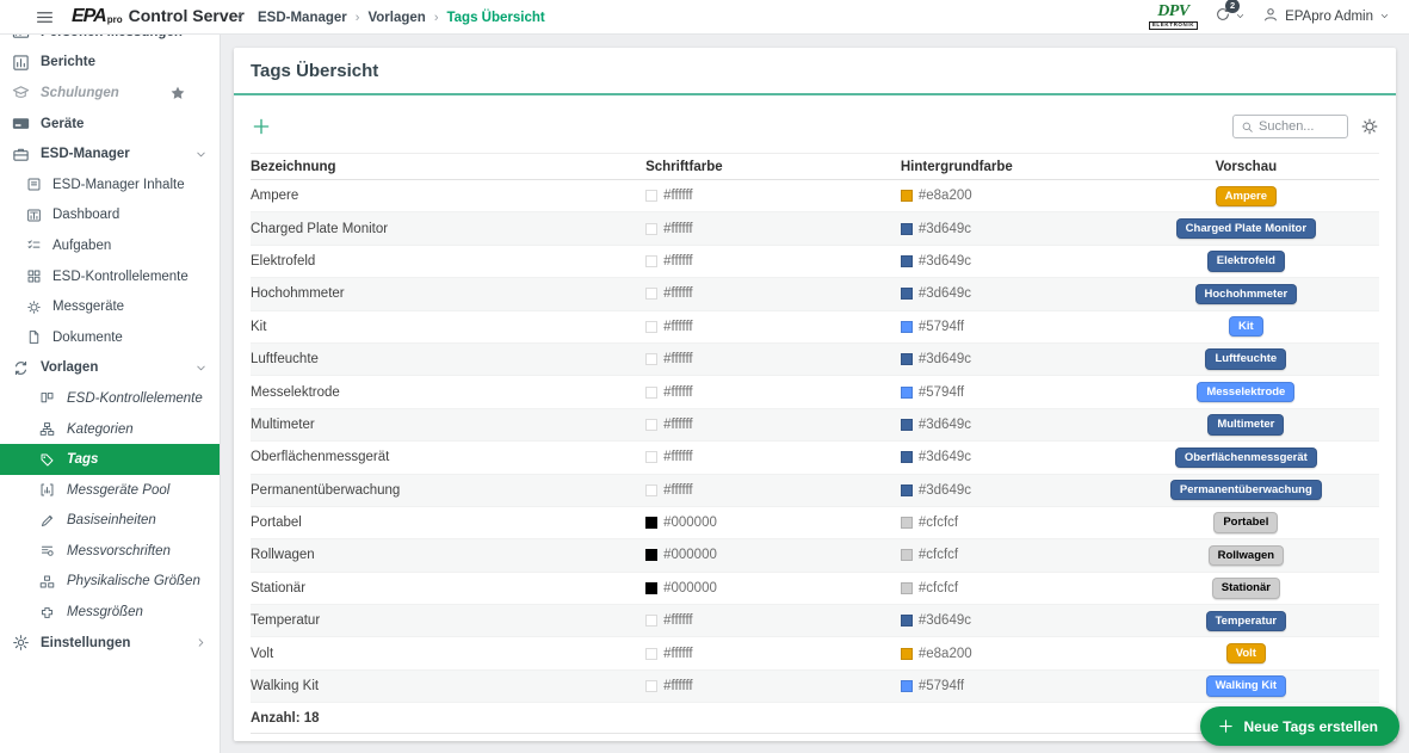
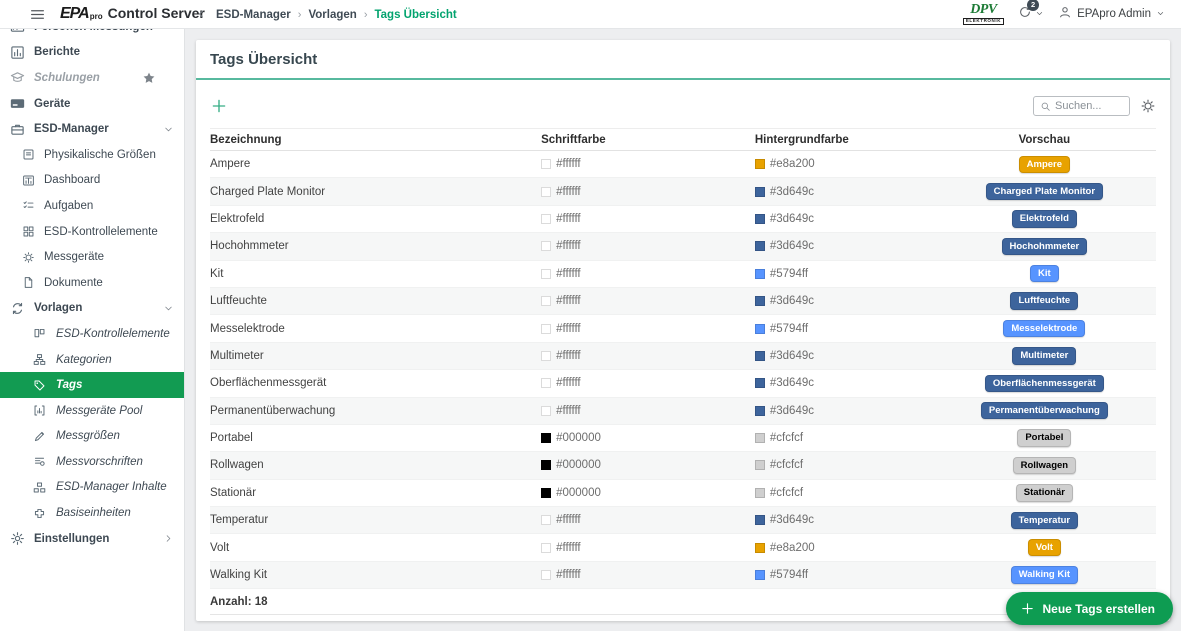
  EPA
  pro
  Control Server
  ESD-Manager
  ›
  Vorlagen
  ›
  Tags Übersicht
  DPV
  2
  EPApro Admin
  Berichte
  Schulungen
  Geräte
  ESD-Manager
- ESD-Manager Inhalte
+ Physikalische Größen
  Dashboard
  Aufgaben
  ESD-Kontrollelemente
  Messgeräte
  Dokumente
  Vorlagen
  ESD-Kontrollelemente
  Kategorien
  Tags
  Messgeräte Pool
- Basiseinheiten
+ Messgrößen
  Messvorschriften
- Physikalische Größen
+ ESD-Manager Inhalte
- Messgrößen
+ Basiseinheiten
  Einstellungen
  Tags Übersicht
  Suchen...
  Bezeichnung
  Schriftfarbe
  Hintergrundfarbe
  Vorschau
  Ampere
  #ffffff
  #e8a200
  Ampere
  Charged Plate Monitor
  #ffffff
  #3d649c
  Charged Plate Monitor
  Elektrofeld
  #ffffff
  #3d649c
  Elektrofeld
  Hochohmmeter
  #ffffff
  #3d649c
  Hochohmmeter
  Kit
  #ffffff
  #5794ff
  Kit
  Luftfeuchte
  #ffffff
  #3d649c
  Luftfeuchte
  Messelektrode
  #ffffff
  #5794ff
  Messelektrode
  Multimeter
  #ffffff
  #3d649c
  Multimeter
  Oberflächenmessgerät
  #ffffff
  #3d649c
  Oberflächenmessgerät
  Permanentüberwachung
  #ffffff
  #3d649c
  Permanentüberwachung
  Portabel
  #000000
  #cfcfcf
  Portabel
  Rollwagen
  #000000
  #cfcfcf
  Rollwagen
  Stationär
  #000000
  #cfcfcf
  Stationär
  Temperatur
  #ffffff
  #3d649c
  Temperatur
  Volt
  #ffffff
  #e8a200
  Volt
  Walking Kit
  #ffffff
  #5794ff
  Walking Kit
  Anzahl: 18
  Neue Tags erstellen
